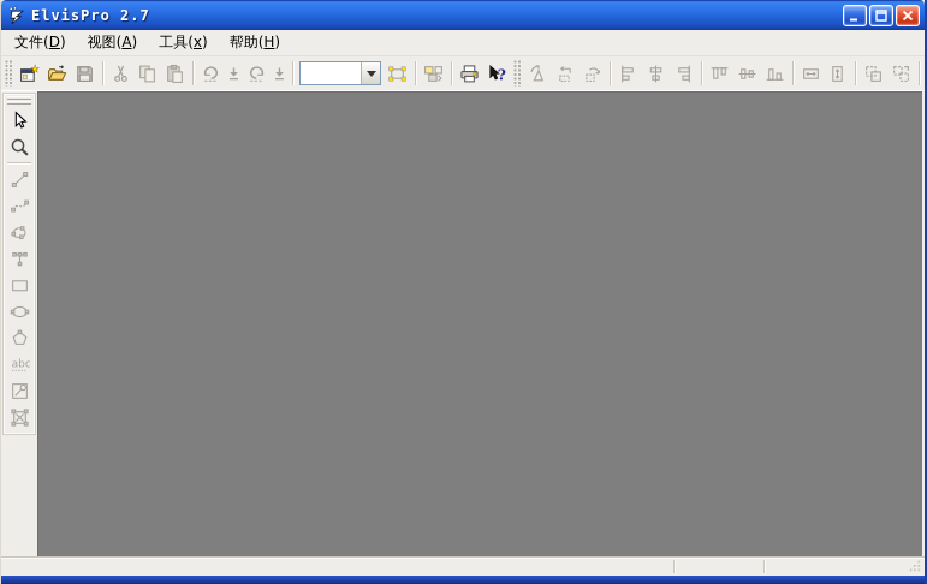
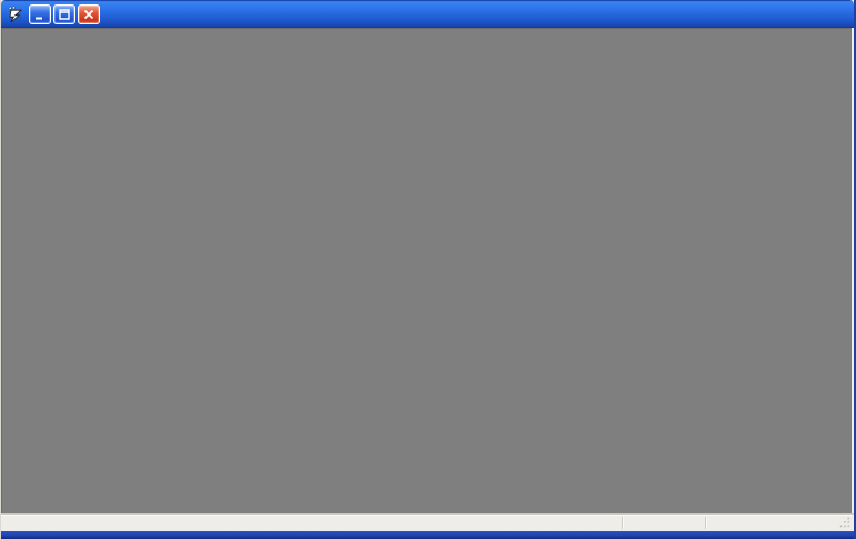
- ElvisPro 2.7
- 文件(D)
- 视图(A)
- 工具(x)
- 帮助(H)
- ?
- abc
